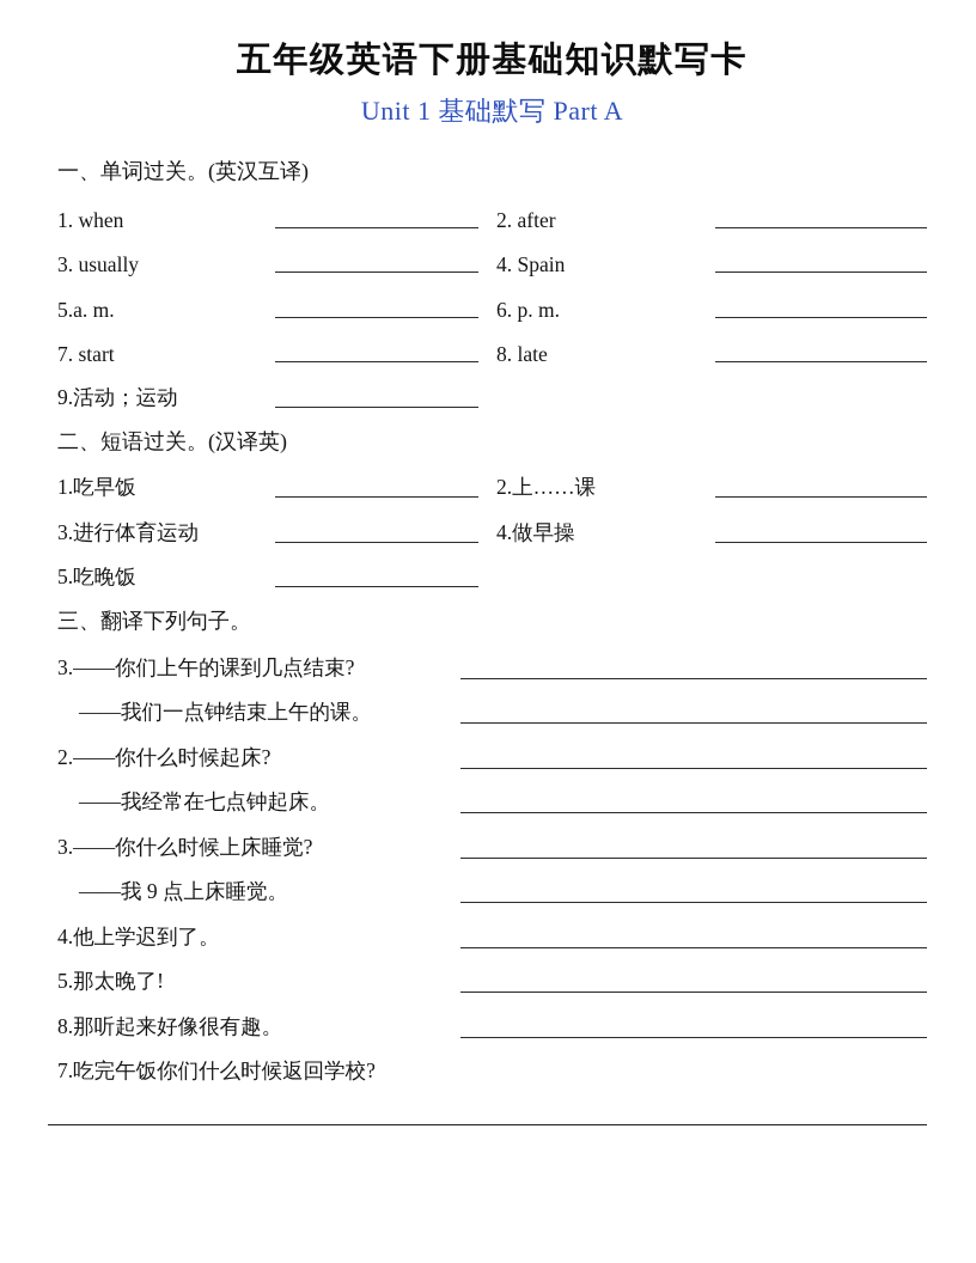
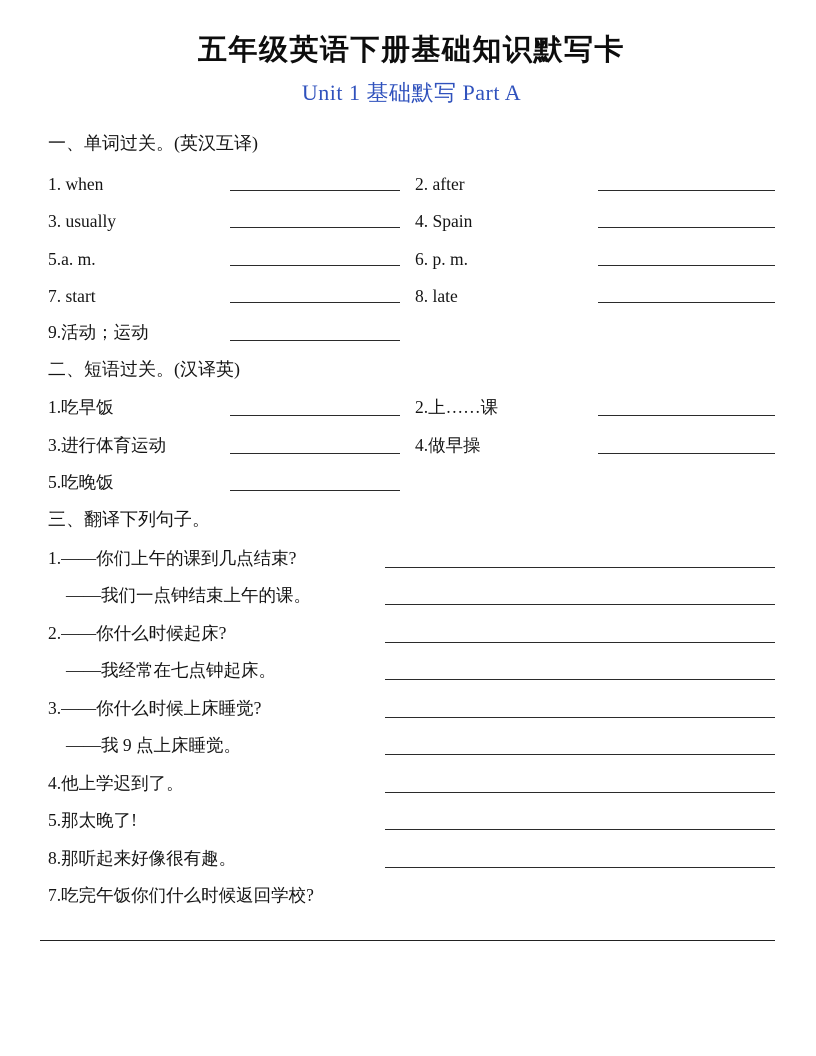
  五年级英语下册基础知识默写卡
  Unit 1 基础默写 Part A
  一、单词过关。(英汉互译)
  1. when
  2. after
  3. usually
  4. Spain
  5.a. m.
  6. p. m.
  7. start
  8. late
  9.活动；运动
  二、短语过关。(汉译英)
  1.吃早饭
  2.上……课
  3.进行体育运动
  4.做早操
  5.吃晚饭
  三、翻译下列句子。
- 3.——你们上午的课到几点结束?
+ 1.——你们上午的课到几点结束?
  ——我们一点钟结束上午的课。
  2.——你什么时候起床?
  ——我经常在七点钟起床。
  3.——你什么时候上床睡觉?
  ——我 9 点上床睡觉。
  4.他上学迟到了。
  5.那太晚了!
  8.那听起来好像很有趣。
  7.吃完午饭你们什么时候返回学校?
